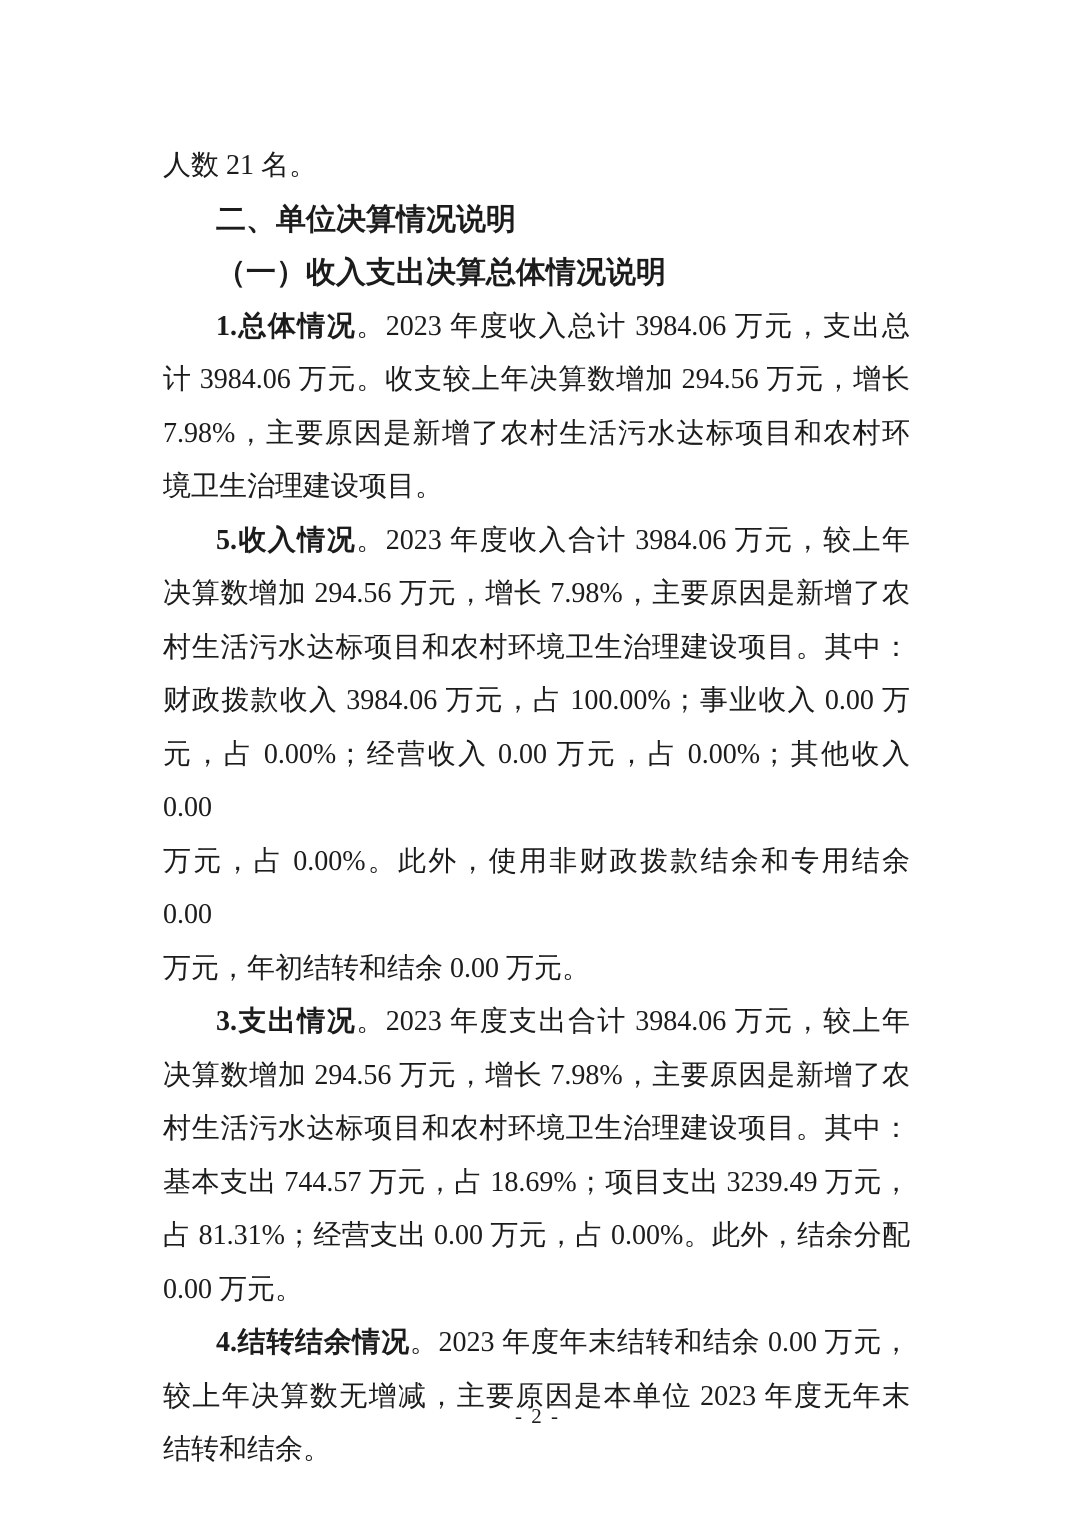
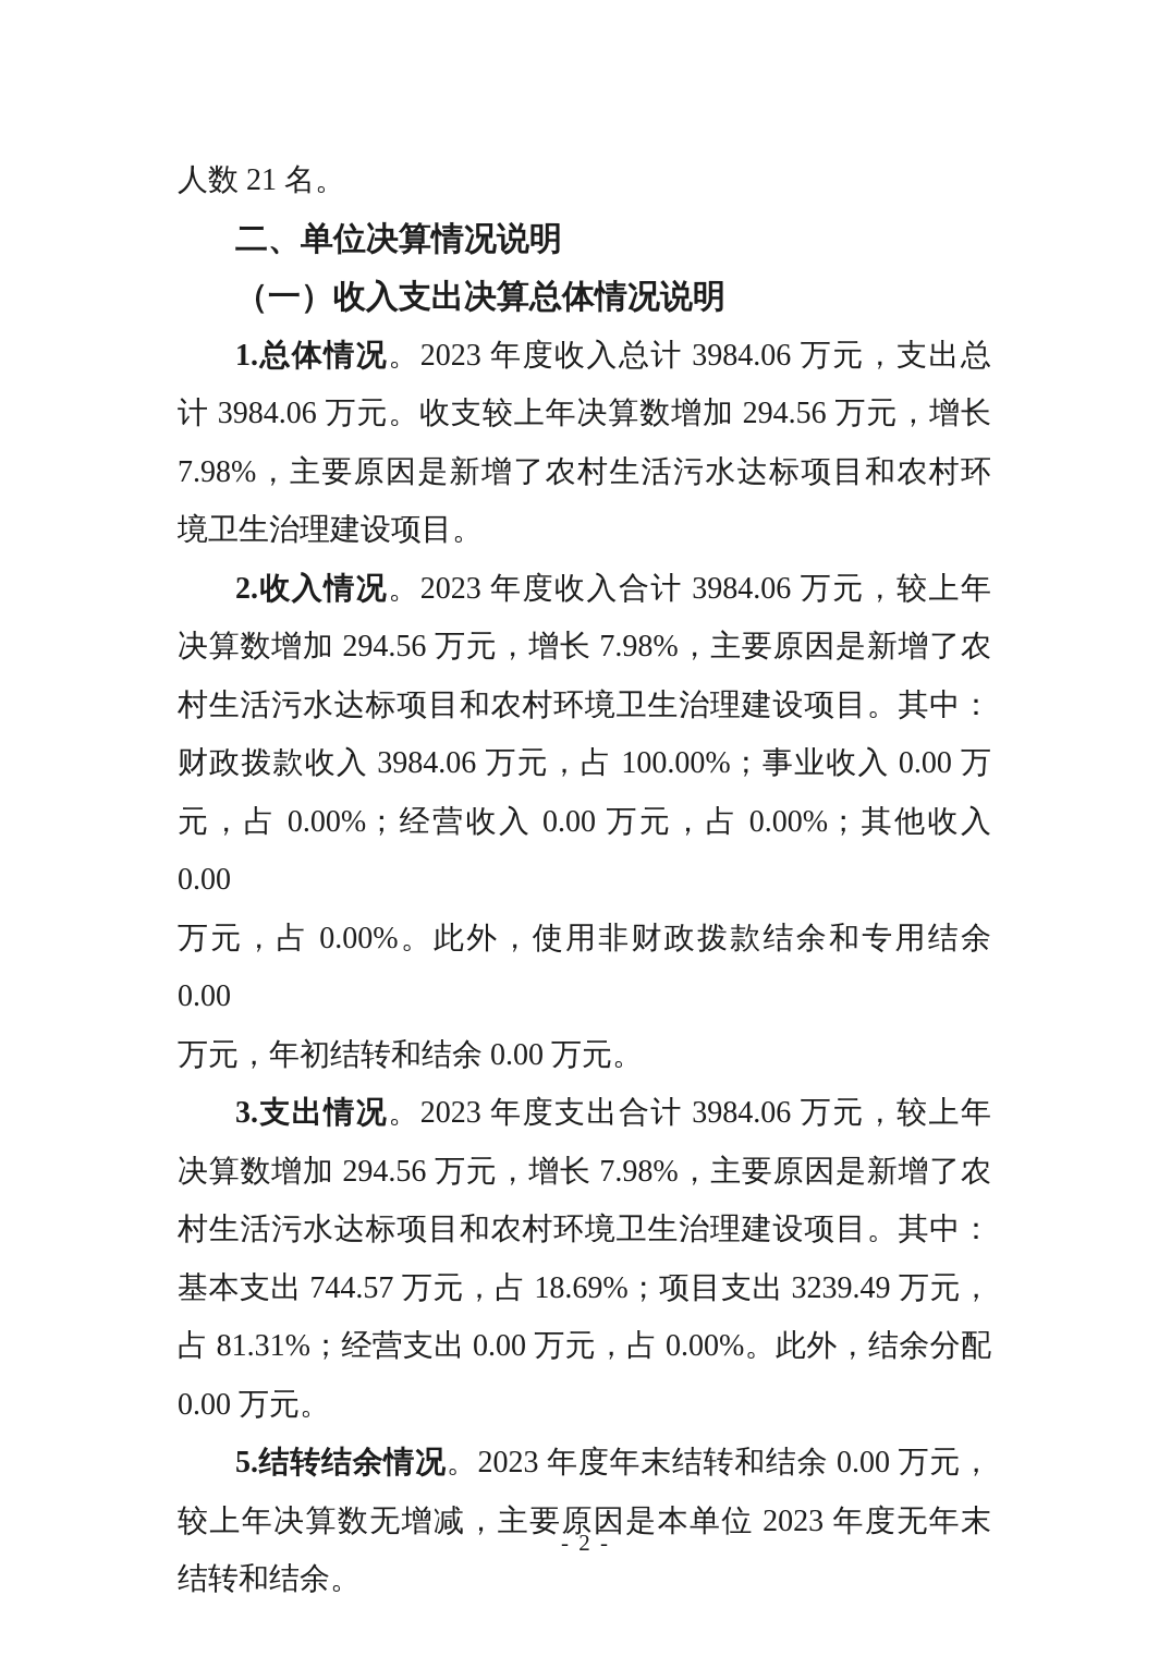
  人数 21 名。
  二、单位决算情况说明
  （一）收入支出决算总体情况说明
  1.总体情况。2023 年度收入总计 3984.06 万元，支出总
  计 3984.06 万元。收支较上年决算数增加 294.56 万元，增长
  7.98%，主要原因是新增了农村生活污水达标项目和农村环
  境卫生治理建设项目。
- 5.收入情况。2023 年度收入合计 3984.06 万元，较上年
+ 2.收入情况。2023 年度收入合计 3984.06 万元，较上年
  决算数增加 294.56 万元，增长 7.98%，主要原因是新增了农
  村生活污水达标项目和农村环境卫生治理建设项目。其中：
  财政拨款收入 3984.06 万元，占 100.00%；事业收入 0.00 万
  元，占 0.00%；经营收入 0.00 万元，占 0.00%；其他收入 0.00
  万元，占 0.00%。此外，使用非财政拨款结余和专用结余 0.00
  万元，年初结转和结余 0.00 万元。
  3.支出情况。2023 年度支出合计 3984.06 万元，较上年
  决算数增加 294.56 万元，增长 7.98%，主要原因是新增了农
  村生活污水达标项目和农村环境卫生治理建设项目。其中：
  基本支出 744.57 万元，占 18.69%；项目支出 3239.49 万元，
  占 81.31%；经营支出 0.00 万元，占 0.00%。此外，结余分配
  0.00 万元。
- 4.结转结余情况。2023 年度年末结转和结余 0.00 万元，
+ 5.结转结余情况。2023 年度年末结转和结余 0.00 万元，
  较上年决算数无增减，主要原因是本单位 2023 年度无年末
  结转和结余。
  - 2 -
